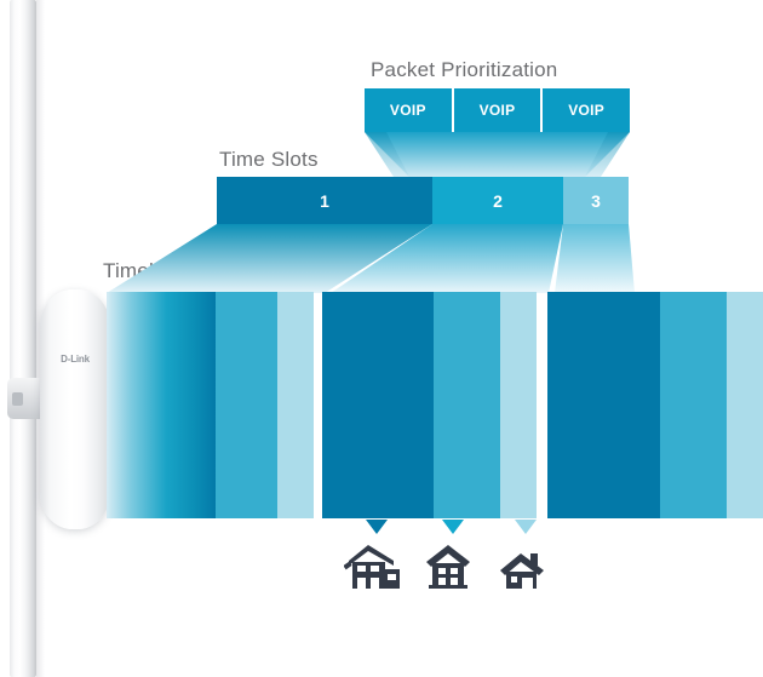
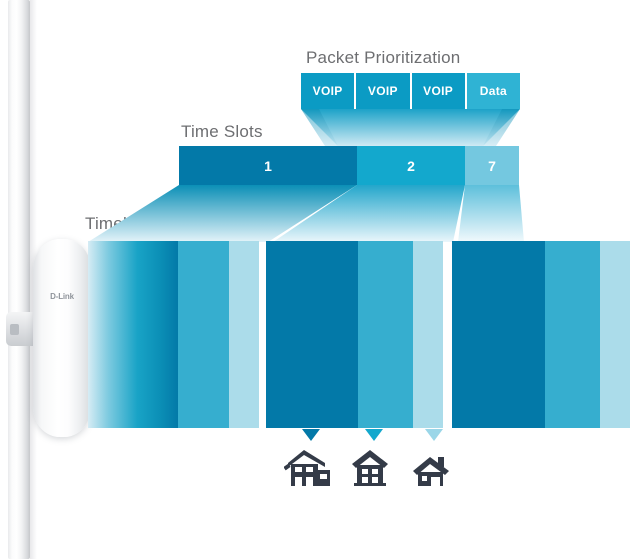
  D-Link
  Packet Prioritization
  Time Slots
  VOIP
  VOIP
  VOIP
+ Data
  1
  2
- 3
+ 7
